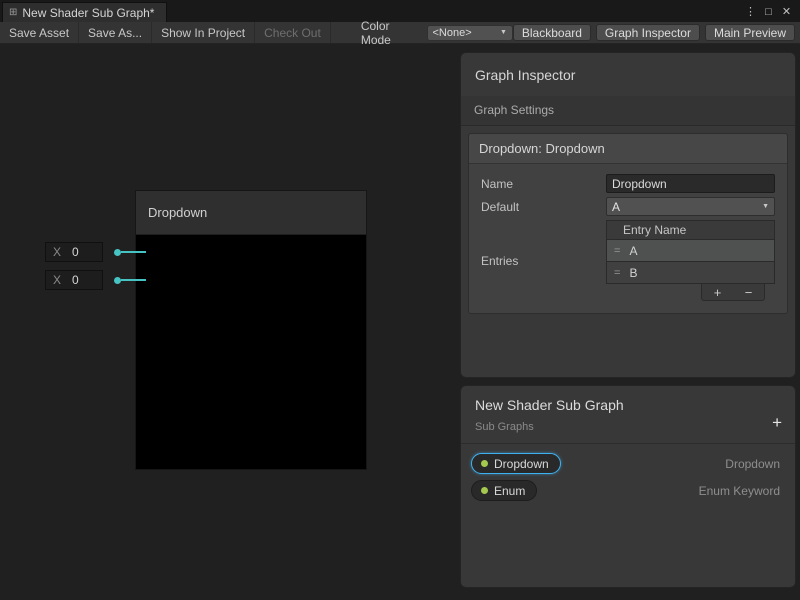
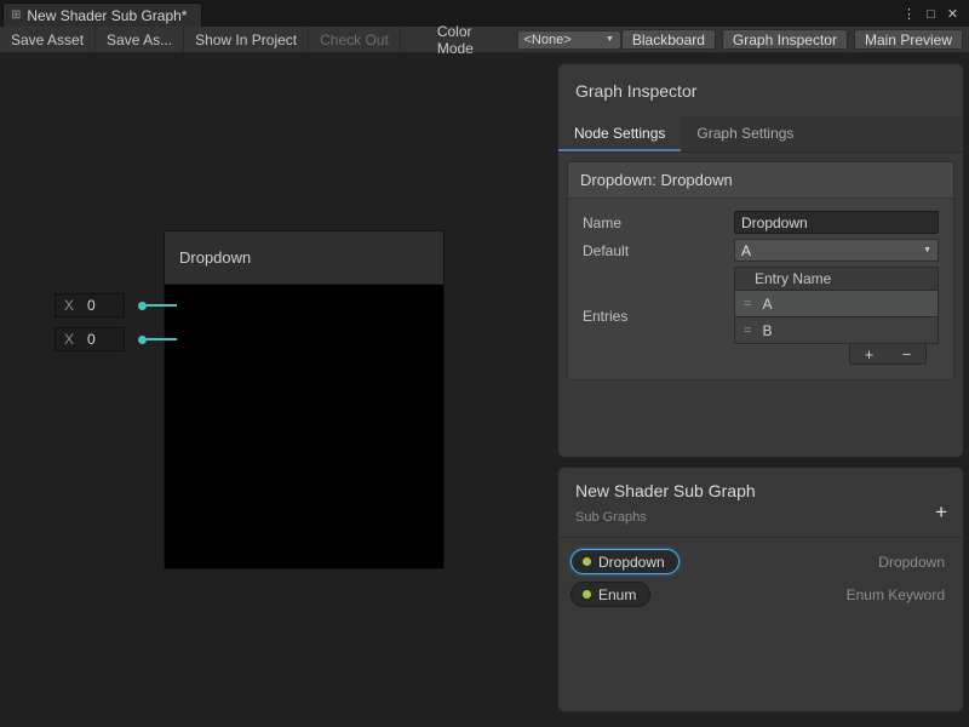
  ⊞
  New Shader Sub Graph*
  ⋮
  □
  ✕
  Save Asset
  Save As...
  Show In Project
  Check Out
  Color Mode
  <None>
  Blackboard
  Graph Inspector
  Main Preview
  Dropdown
  X
  0
  X
  0
  Graph Inspector
+ Node Settings
  Graph Settings
  Dropdown: Dropdown
  Name
  Dropdown
  Default
  A
  Entries
  Entry Name
  =
  A
  =
  B
  +
  −
  New Shader Sub Graph
  Sub Graphs
  +
  Dropdown
  Dropdown
  Enum
  Enum Keyword
